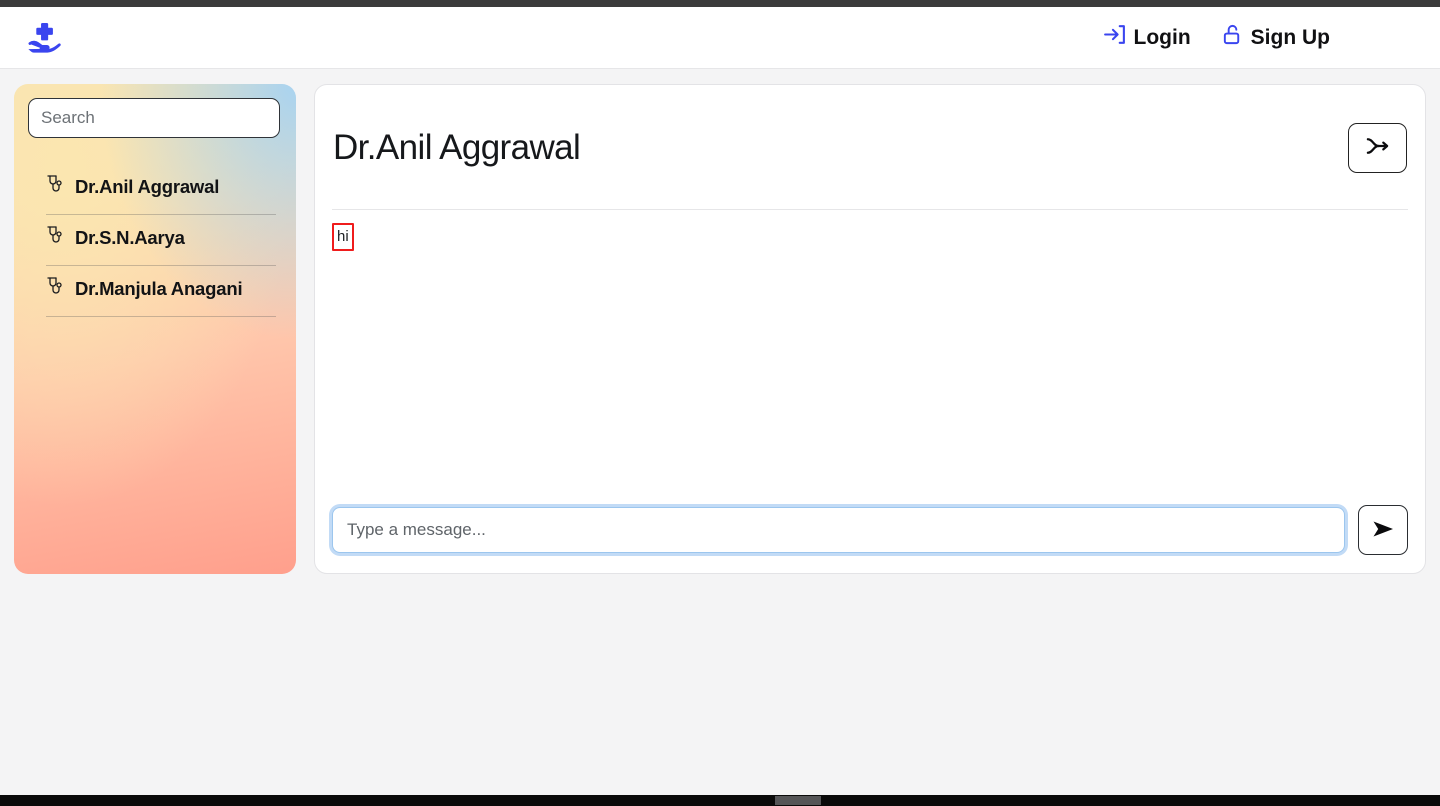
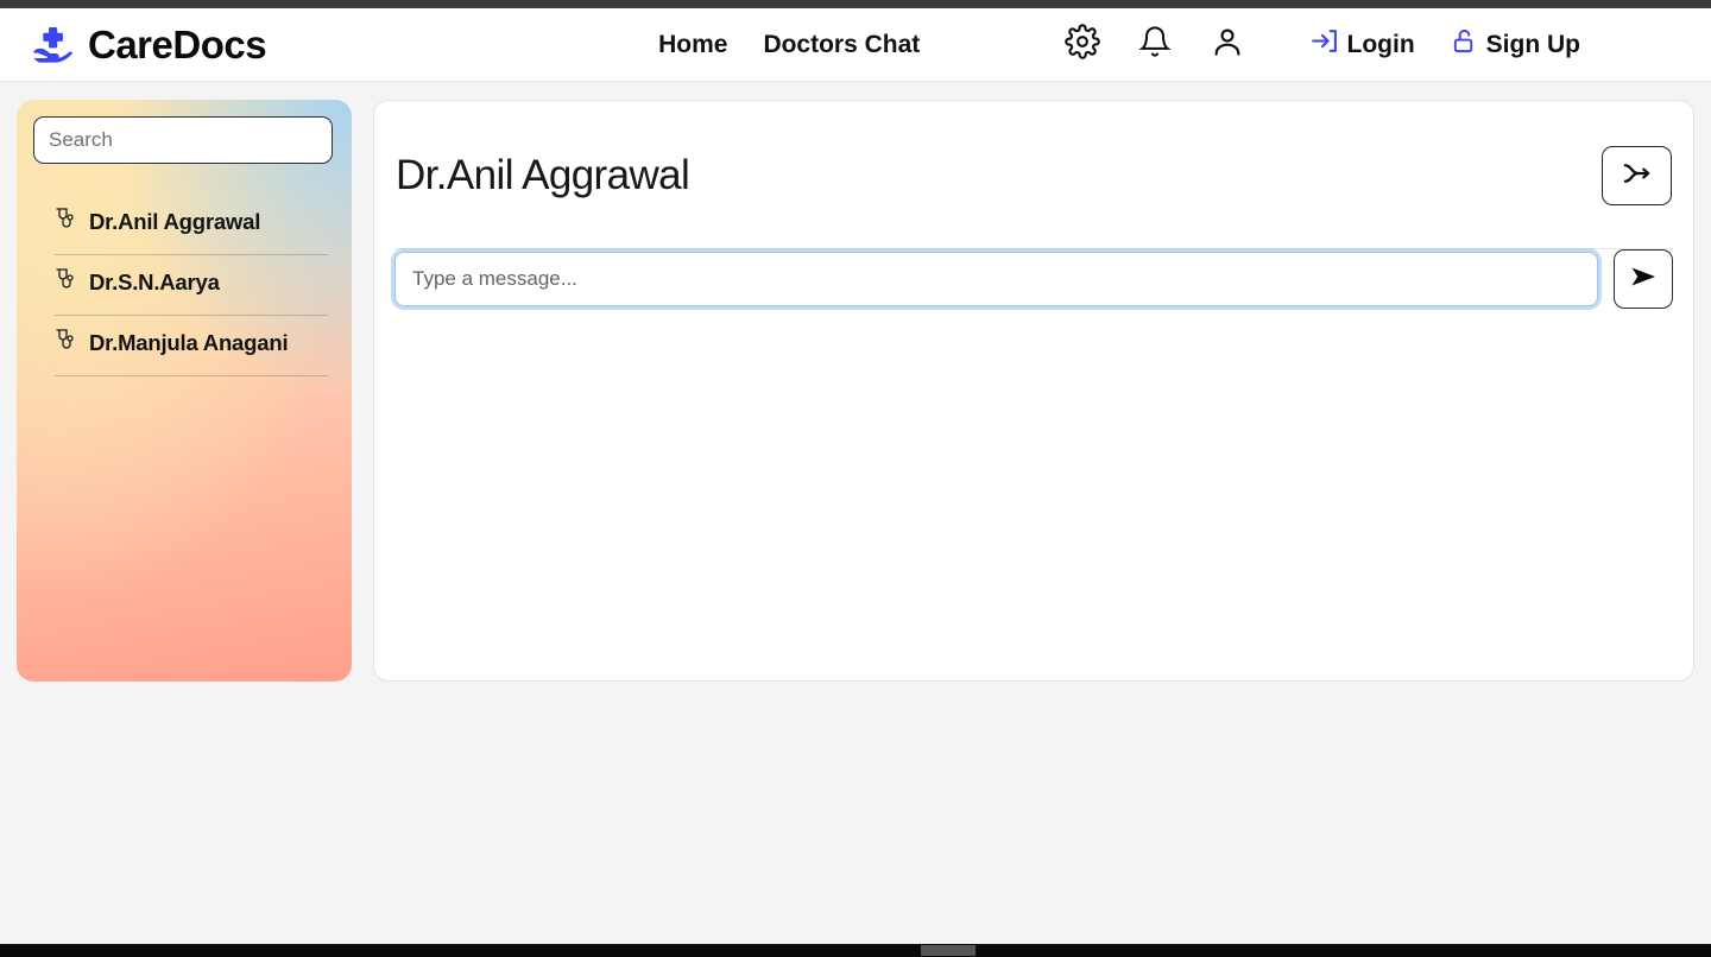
+ CareDocs
+ Home
+ Doctors Chat
  Login
  Sign Up
  Search
  Dr.Anil Aggrawal
  Dr.S.N.Aarya
  Dr.Manjula Anagani
  Dr.Anil Aggrawal
- hi
  Type a message...
